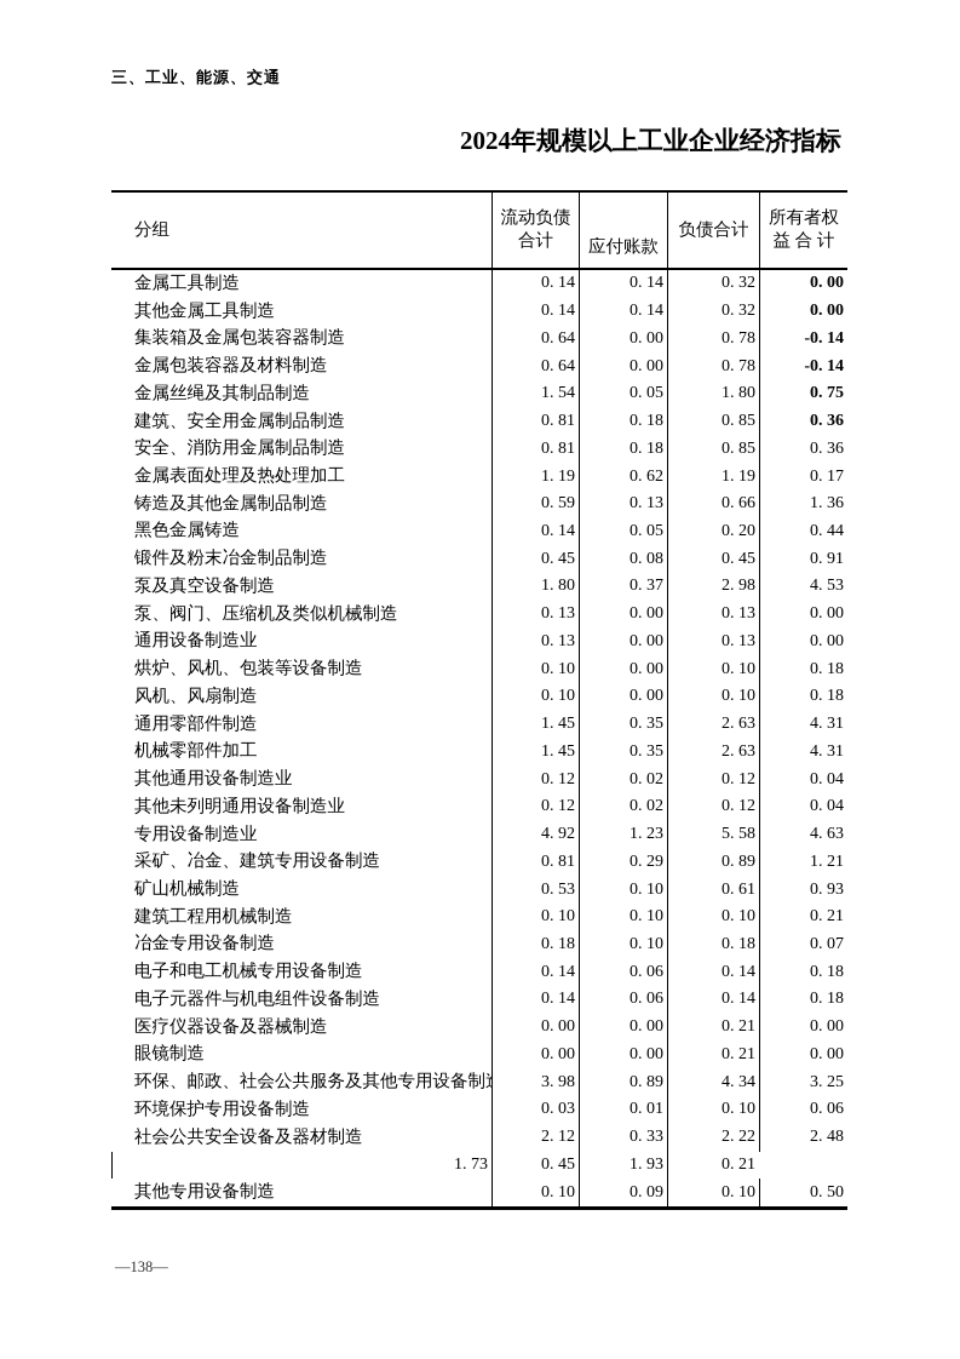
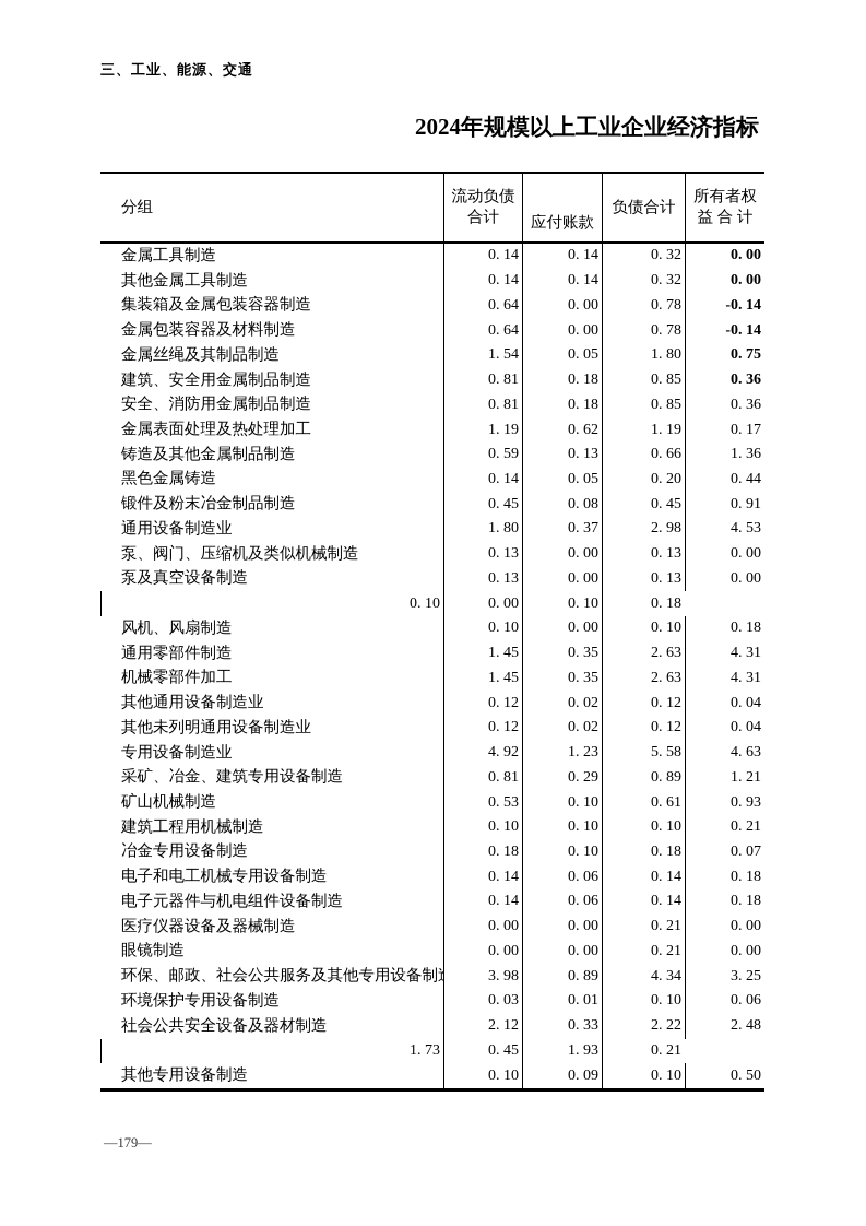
  三、工业、能源、交通
  2024年规模以上工业企业经济指标
  分组
  流动负债
  合计
  应付账款
  负债合计
  所有者权
  益 合 计
  金属工具制造
  0. 14
  0. 14
  0. 32
  0. 00
  其他金属工具制造
  0. 14
  0. 14
  0. 32
  0. 00
  集装箱及金属包装容器制造
  0. 64
  0. 00
  0. 78
  -0. 14
  金属包装容器及材料制造
  0. 64
  0. 00
  0. 78
  -0. 14
  金属丝绳及其制品制造
  1. 54
  0. 05
  1. 80
  0. 75
  建筑、安全用金属制品制造
  0. 81
  0. 18
  0. 85
  0. 36
  安全、消防用金属制品制造
  0. 81
  0. 18
  0. 85
  0. 36
  金属表面处理及热处理加工
  1. 19
  0. 62
  1. 19
  0. 17
  铸造及其他金属制品制造
  0. 59
  0. 13
  0. 66
  1. 36
  黑色金属铸造
  0. 14
  0. 05
  0. 20
  0. 44
  锻件及粉末冶金制品制造
  0. 45
  0. 08
  0. 45
  0. 91
- 泵及真空设备制造
+ 通用设备制造业
  1. 80
  0. 37
  2. 98
  4. 53
  泵、阀门、压缩机及类似机械制造
  0. 13
  0. 00
  0. 13
  0. 00
- 通用设备制造业
+ 泵及真空设备制造
  0. 13
  0. 00
  0. 13
  0. 00
- 烘炉、风机、包装等设备制造
  0. 10
  0. 00
  0. 10
  0. 18
  风机、风扇制造
  0. 10
  0. 00
  0. 10
  0. 18
  通用零部件制造
  1. 45
  0. 35
  2. 63
  4. 31
  机械零部件加工
  1. 45
  0. 35
  2. 63
  4. 31
  其他通用设备制造业
  0. 12
  0. 02
  0. 12
  0. 04
  其他未列明通用设备制造业
  0. 12
  0. 02
  0. 12
  0. 04
  专用设备制造业
  4. 92
  1. 23
  5. 58
  4. 63
  采矿、冶金、建筑专用设备制造
  0. 81
  0. 29
  0. 89
  1. 21
  矿山机械制造
  0. 53
  0. 10
  0. 61
  0. 93
  建筑工程用机械制造
  0. 10
  0. 10
  0. 10
  0. 21
  冶金专用设备制造
  0. 18
  0. 10
  0. 18
  0. 07
  电子和电工机械专用设备制造
  0. 14
  0. 06
  0. 14
  0. 18
  电子元器件与机电组件设备制造
  0. 14
  0. 06
  0. 14
  0. 18
  医疗仪器设备及器械制造
  0. 00
  0. 00
  0. 21
  0. 00
  眼镜制造
  0. 00
  0. 00
  0. 21
  0. 00
  环保、邮政、社会公共服务及其他专用设备制
  3. 98
  0. 89
  4. 34
  3. 25
  环境保护专用设备制造
  0. 03
  0. 01
  0. 10
  0. 06
  社会公共安全设备及器材制造
  2. 12
  0. 33
  2. 22
  2. 48
  1. 73
  0. 45
  1. 93
  0. 21
  其他专用设备制造
  0. 10
  0. 09
  0. 10
  0. 50
- —138—
+ —179—
